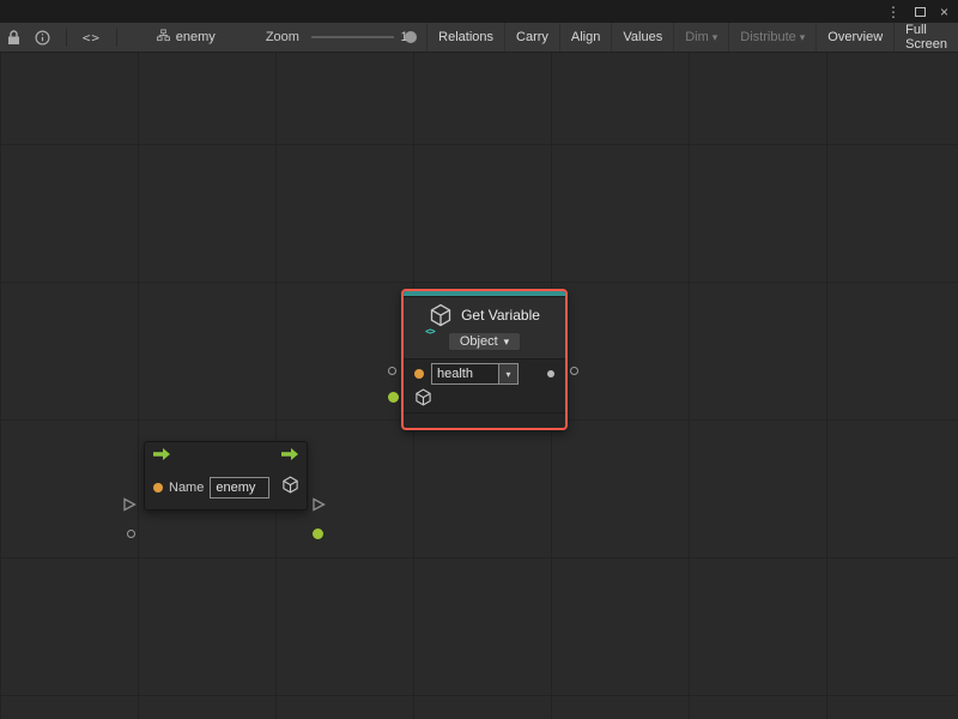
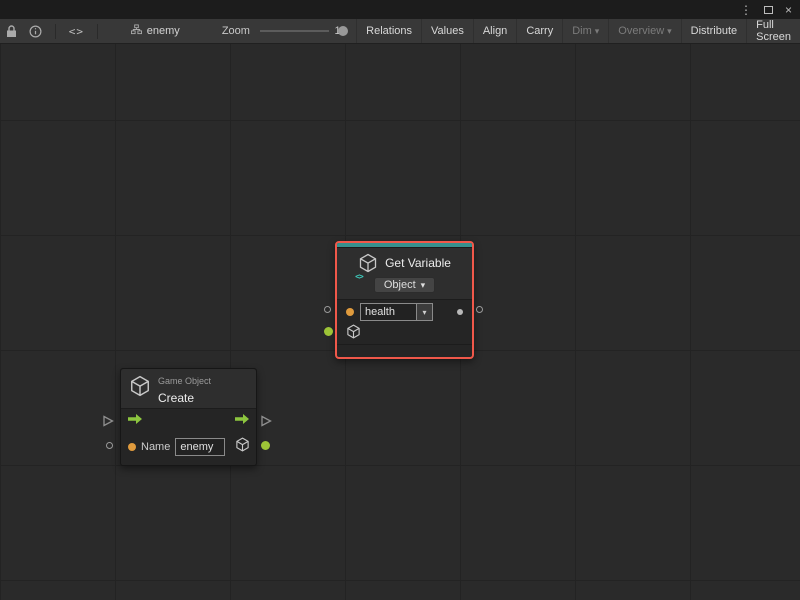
  ⋮
  ×
  <>
  enemy
  Zoom
  Relations
- Carry
+ Values
  Align
- Values
+ Carry
  Dim
  ▾
- Distribute
+ Overview
  ▾
- Overview
+ Distribute
  Full Screen
+ Game Object
+ Create
  Name
  enemy
  <>
  Get Variable
  Object
  ▾
  health
  ▾
